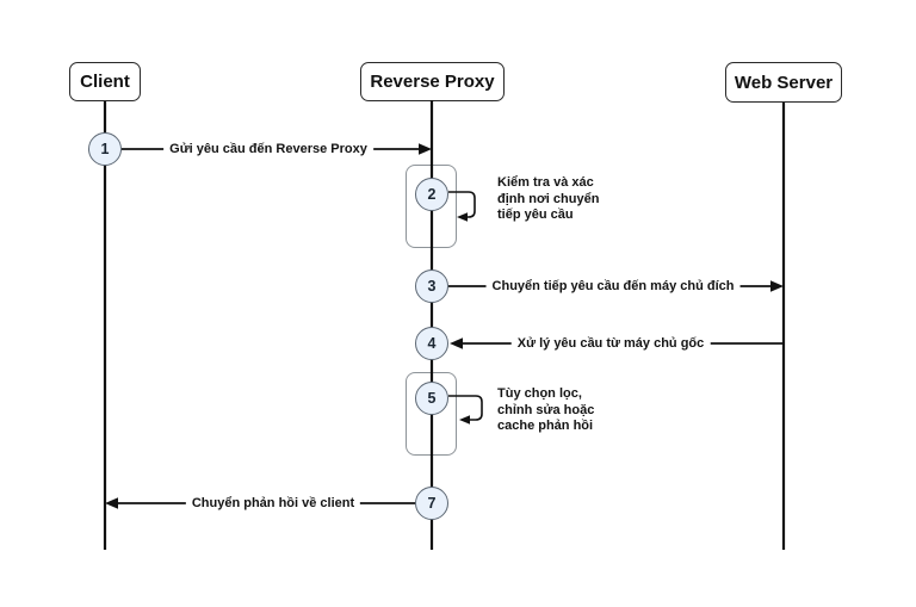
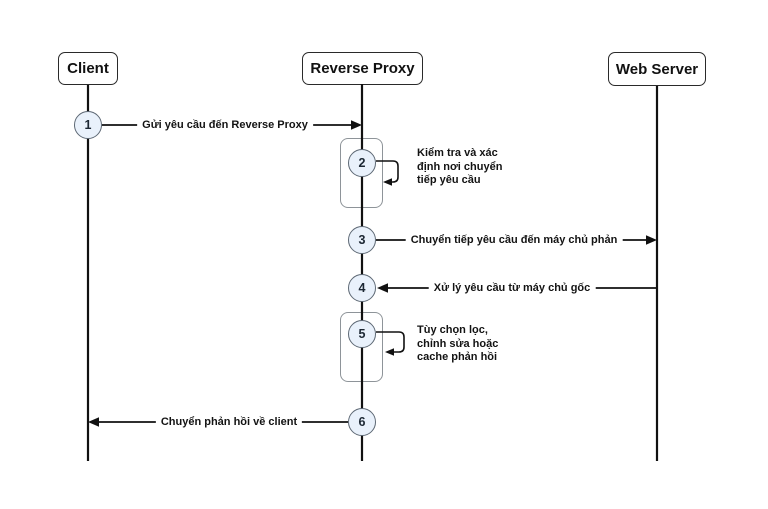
  Client
  Reverse Proxy
  Web Server
  1
  2
  3
  4
  5
- 7
+ 6
  Gửi yêu cầu đến Reverse Proxy
- Chuyển tiếp yêu cầu đến máy chủ đích
+ Chuyển tiếp yêu cầu đến máy chủ phản
  Xử lý yêu cầu từ máy chủ gốc
  Chuyển phản hồi về client
  Kiểm tra và xác
  định nơi chuyển
  tiếp yêu cầu
  Tùy chọn lọc,
  chỉnh sửa hoặc
  cache phản hồi
